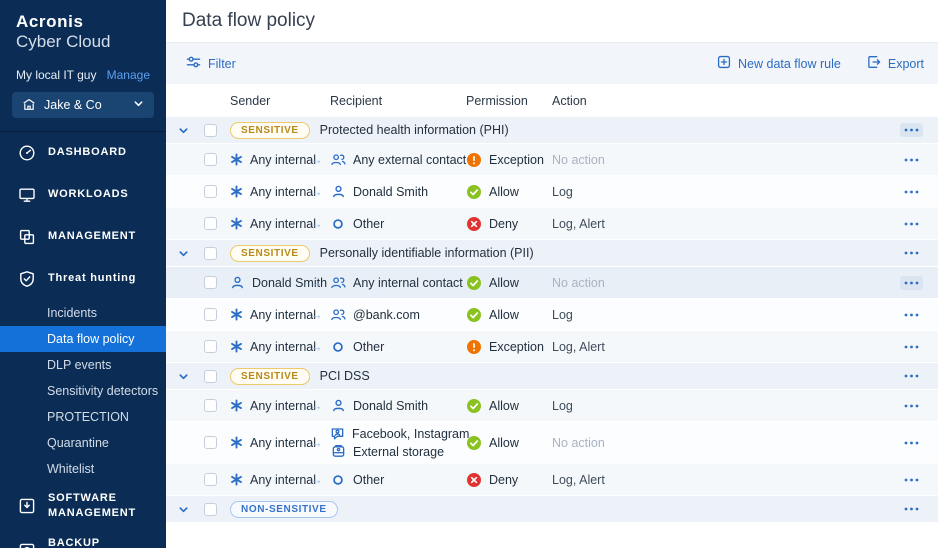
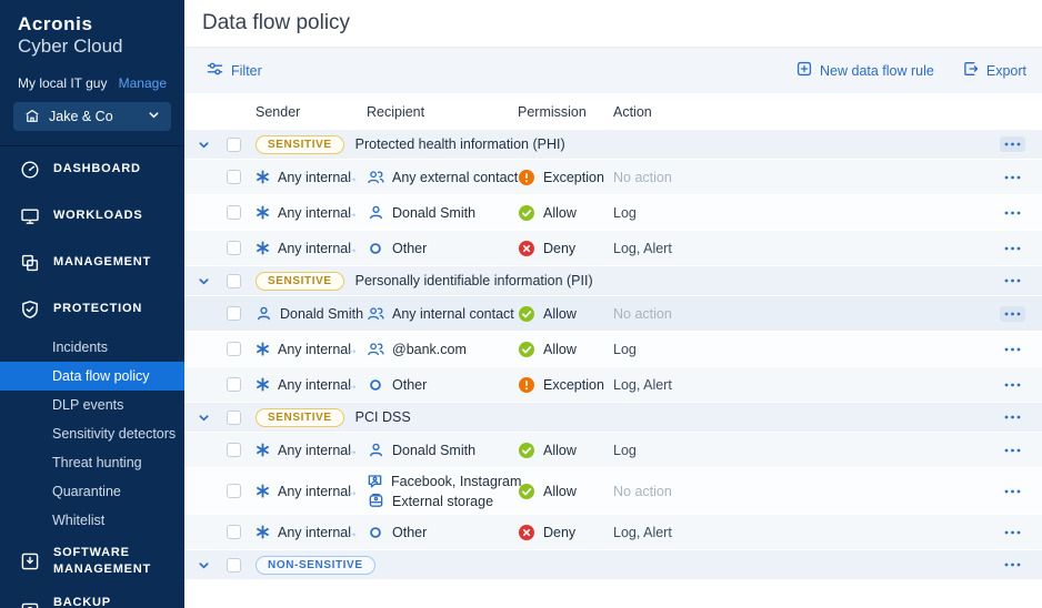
  Acronis
  Cyber Cloud
  My local IT guy
  Manage
  Jake & Co
  DASHBOARD
  WORKLOADS
  MANAGEMENT
- Threat hunting
+ PROTECTION
  Incidents
  Data flow policy
  DLP events
  Sensitivity detectors
- PROTECTION
+ Threat hunting
  Quarantine
  Whitelist
  SOFTWARE MANAGEMENT
  Data flow policy
  Filter
  New data flow rule
  Export
  Sender
  Recipient
  Permission
  Action
  SENSITIVE
  Protected health information (PHI)
  Any internal
  →
  Any external contact
  Exception
  No action
  Any internal
  →
  Donald Smith
  Allow
  Log
  Any internal
  →
  Other
  Deny
  Log, Alert
  SENSITIVE
  Personally identifiable information (PII)
  Donald Smith
  →
  Any internal contact
  Allow
  No action
  Any internal
  →
  @bank.com
  Allow
  Log
  Any internal
  →
  Other
  Exception
  Log, Alert
  SENSITIVE
  PCI DSS
  Any internal
  →
  Donald Smith
  Allow
  Log
  Any internal
  →
  Facebook, Instagram
  External storage
  Allow
  No action
  Any internal
  →
  Other
  Deny
  Log, Alert
  NON-SENSITIVE
